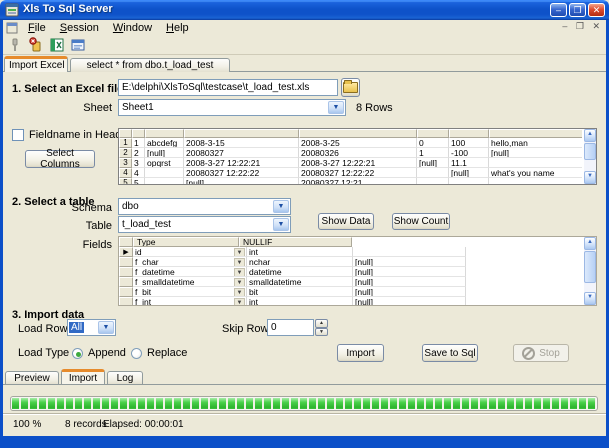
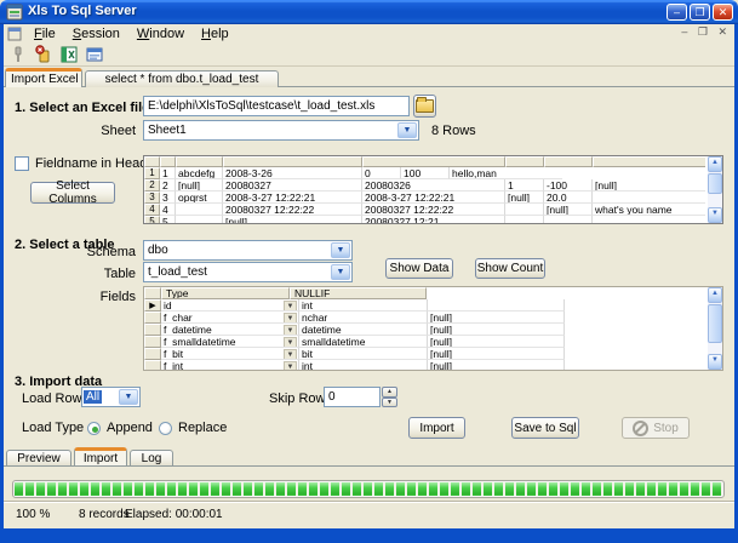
  Xls To Sql Server
  –
  ❐
  ✕
  File
  Session
  Window
  Help
  – ❐ ✕
  Import Excel
  select * from dbo.t_load_test
  1. Select an Excel fil
  E:\delphi\XlsToSql\testcase\t_load_test.xls
  Sheet
  Sheet1
  8 Rows
  Fieldname in Hea
  Select Columns
  1
  1
  abcdefg
- 2008-3-15
+ 2008-3-26
- 2008-3-25
  0
  100
  hello,man
  2
  2
  [null]
  20080327
  20080326
  1
  -100
  [null]
  3
  3
  opqrst
  2008-3-27 12:22:21
  2008-3-27 12:22:21
  [null]
- 11.1
+ 20.0
  4
  4
  20080327 12:22:22
  20080327 12:22:22
  [null]
  what's you name
  5
  5
  ...
  [null]
  20080327 12:21
  2. Select a table
  Schema
  dbo
  Table
  t_load_test
  Show Data
  Show Count
  Fields
  Type
  NULLIF
  id
  int
  f_char
  nchar
  [null]
  f_datetime
  datetime
  [null]
  f_smalldatetime
  smalldatetime
  [null]
  f_bit
  bit
  [null]
  f_int
  int
  [null]
  3. Import data
  Load Row
  All
  Skip Row
  0
  Load Type
  Append
  Replace
  Import
  Save to Sql
  Stop
  Preview
  Import
  Log
  100 %
  8 records
  Elapsed: 00:00:01
